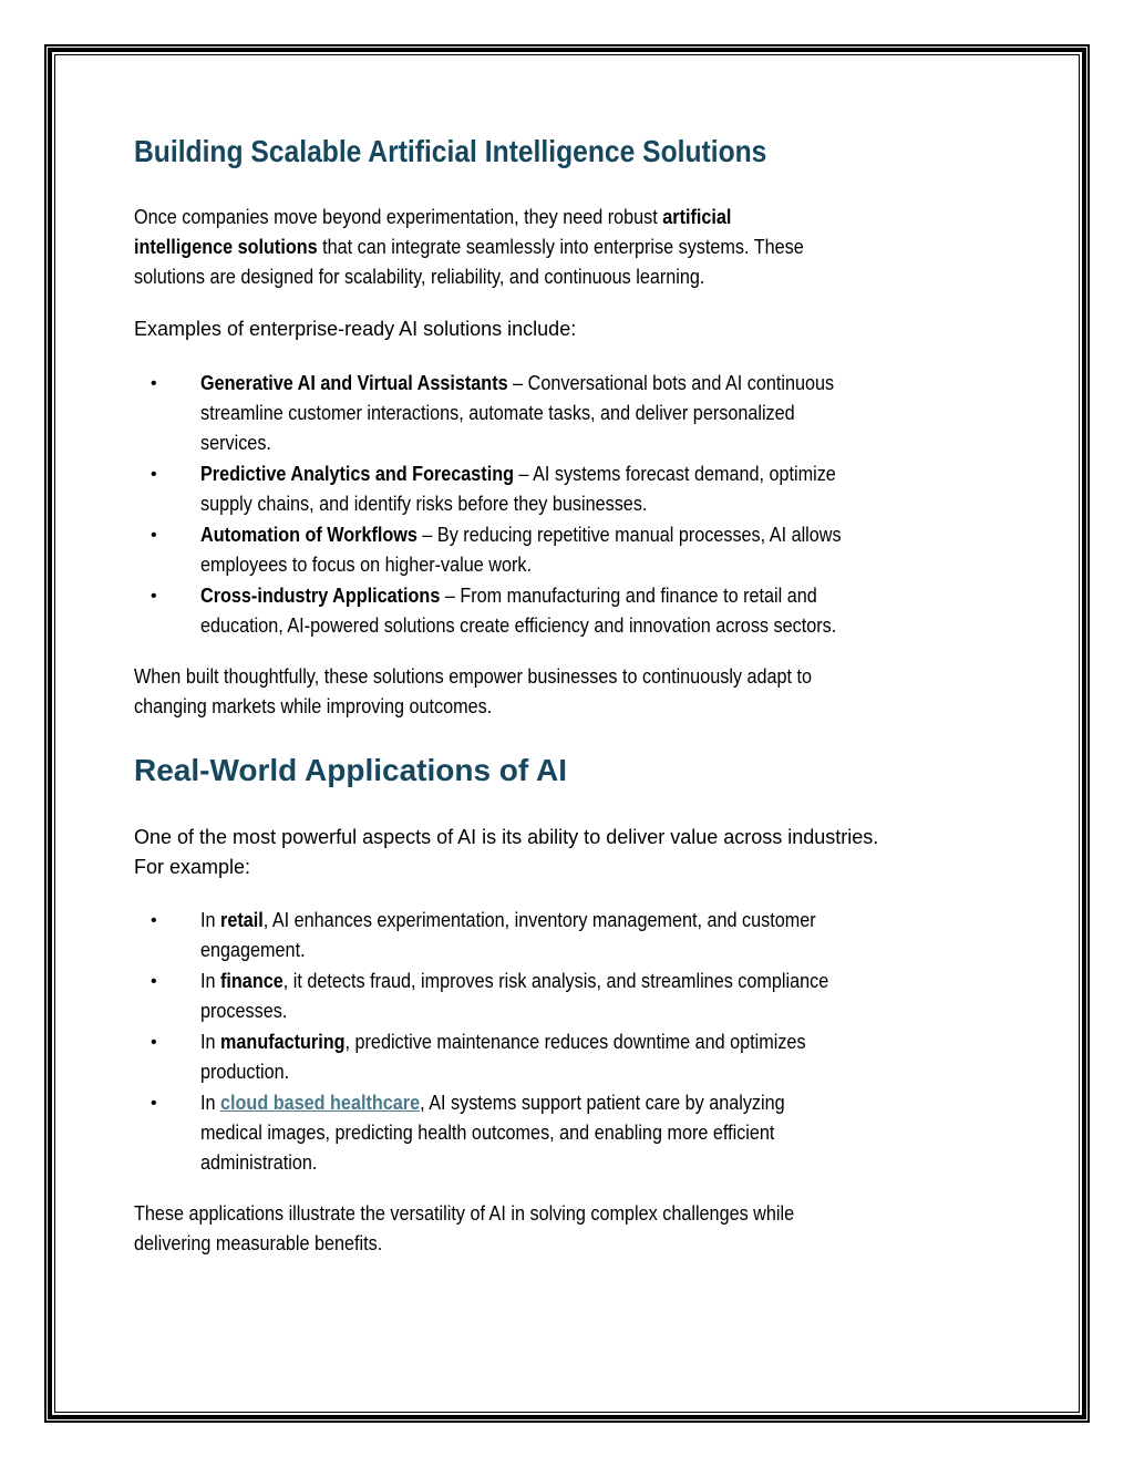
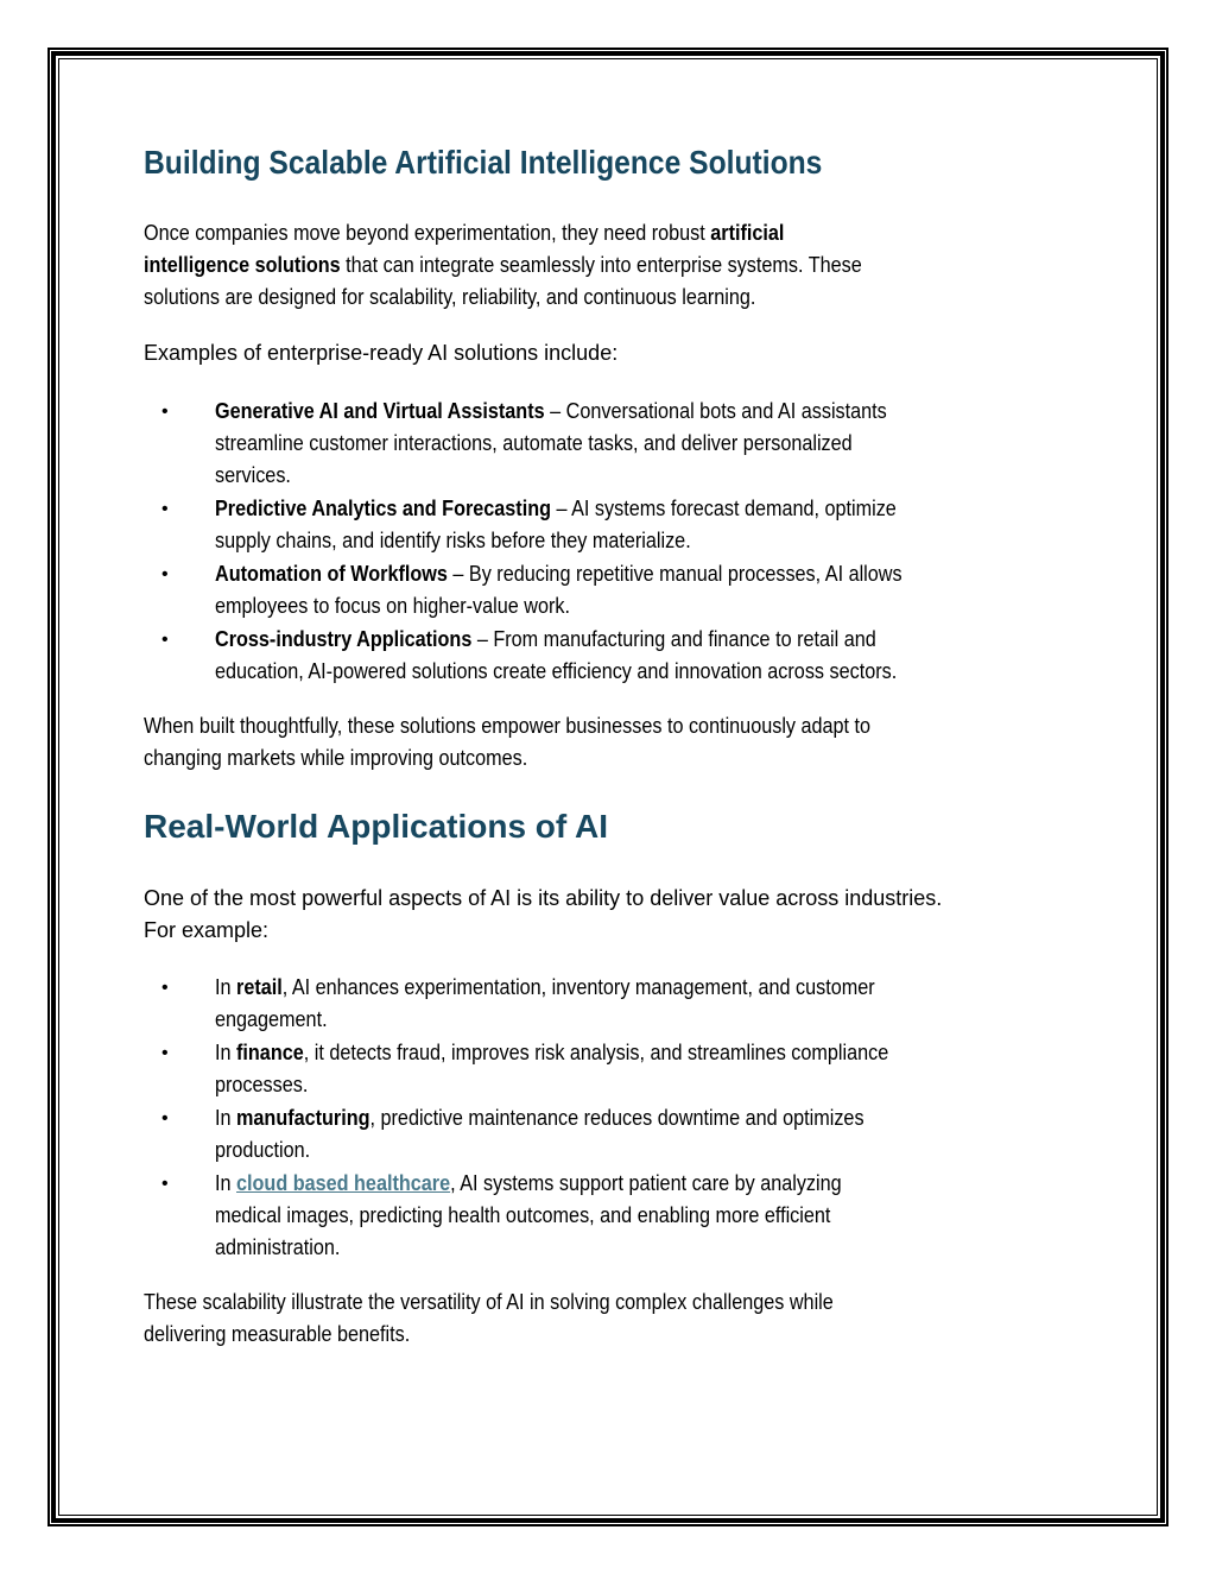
  Building Scalable Artificial Intelligence Solutions
  Once companies move beyond experimentation, they need robust artificial
  intelligence solutions that can integrate seamlessly into enterprise systems. These
  solutions are designed for scalability, reliability, and continuous learning.
  Examples of enterprise-ready AI solutions include:
  •
- Generative AI and Virtual Assistants – Conversational bots and AI continuous
+ Generative AI and Virtual Assistants – Conversational bots and AI assistants
  streamline customer interactions, automate tasks, and deliver personalized
  services.
  •
  Predictive Analytics and Forecasting – AI systems forecast demand, optimize
- supply chains, and identify risks before they businesses.
+ supply chains, and identify risks before they materialize.
  •
  Automation of Workflows – By reducing repetitive manual processes, AI allows
  employees to focus on higher-value work.
  •
  Cross-industry Applications – From manufacturing and finance to retail and
  education, AI-powered solutions create efficiency and innovation across sectors.
  When built thoughtfully, these solutions empower businesses to continuously adapt to
  changing markets while improving outcomes.
  Real-World Applications of AI
  One of the most powerful aspects of AI is its ability to deliver value across industries.
  For example:
  •
  In retail, AI enhances experimentation, inventory management, and customer
  engagement.
  •
  In finance, it detects fraud, improves risk analysis, and streamlines compliance
  processes.
  •
  In manufacturing, predictive maintenance reduces downtime and optimizes
  production.
  •
  In cloud based healthcare, AI systems support patient care by analyzing
  medical images, predicting health outcomes, and enabling more efficient
  administration.
- These applications illustrate the versatility of AI in solving complex challenges while
+ These scalability illustrate the versatility of AI in solving complex challenges while
  delivering measurable benefits.
